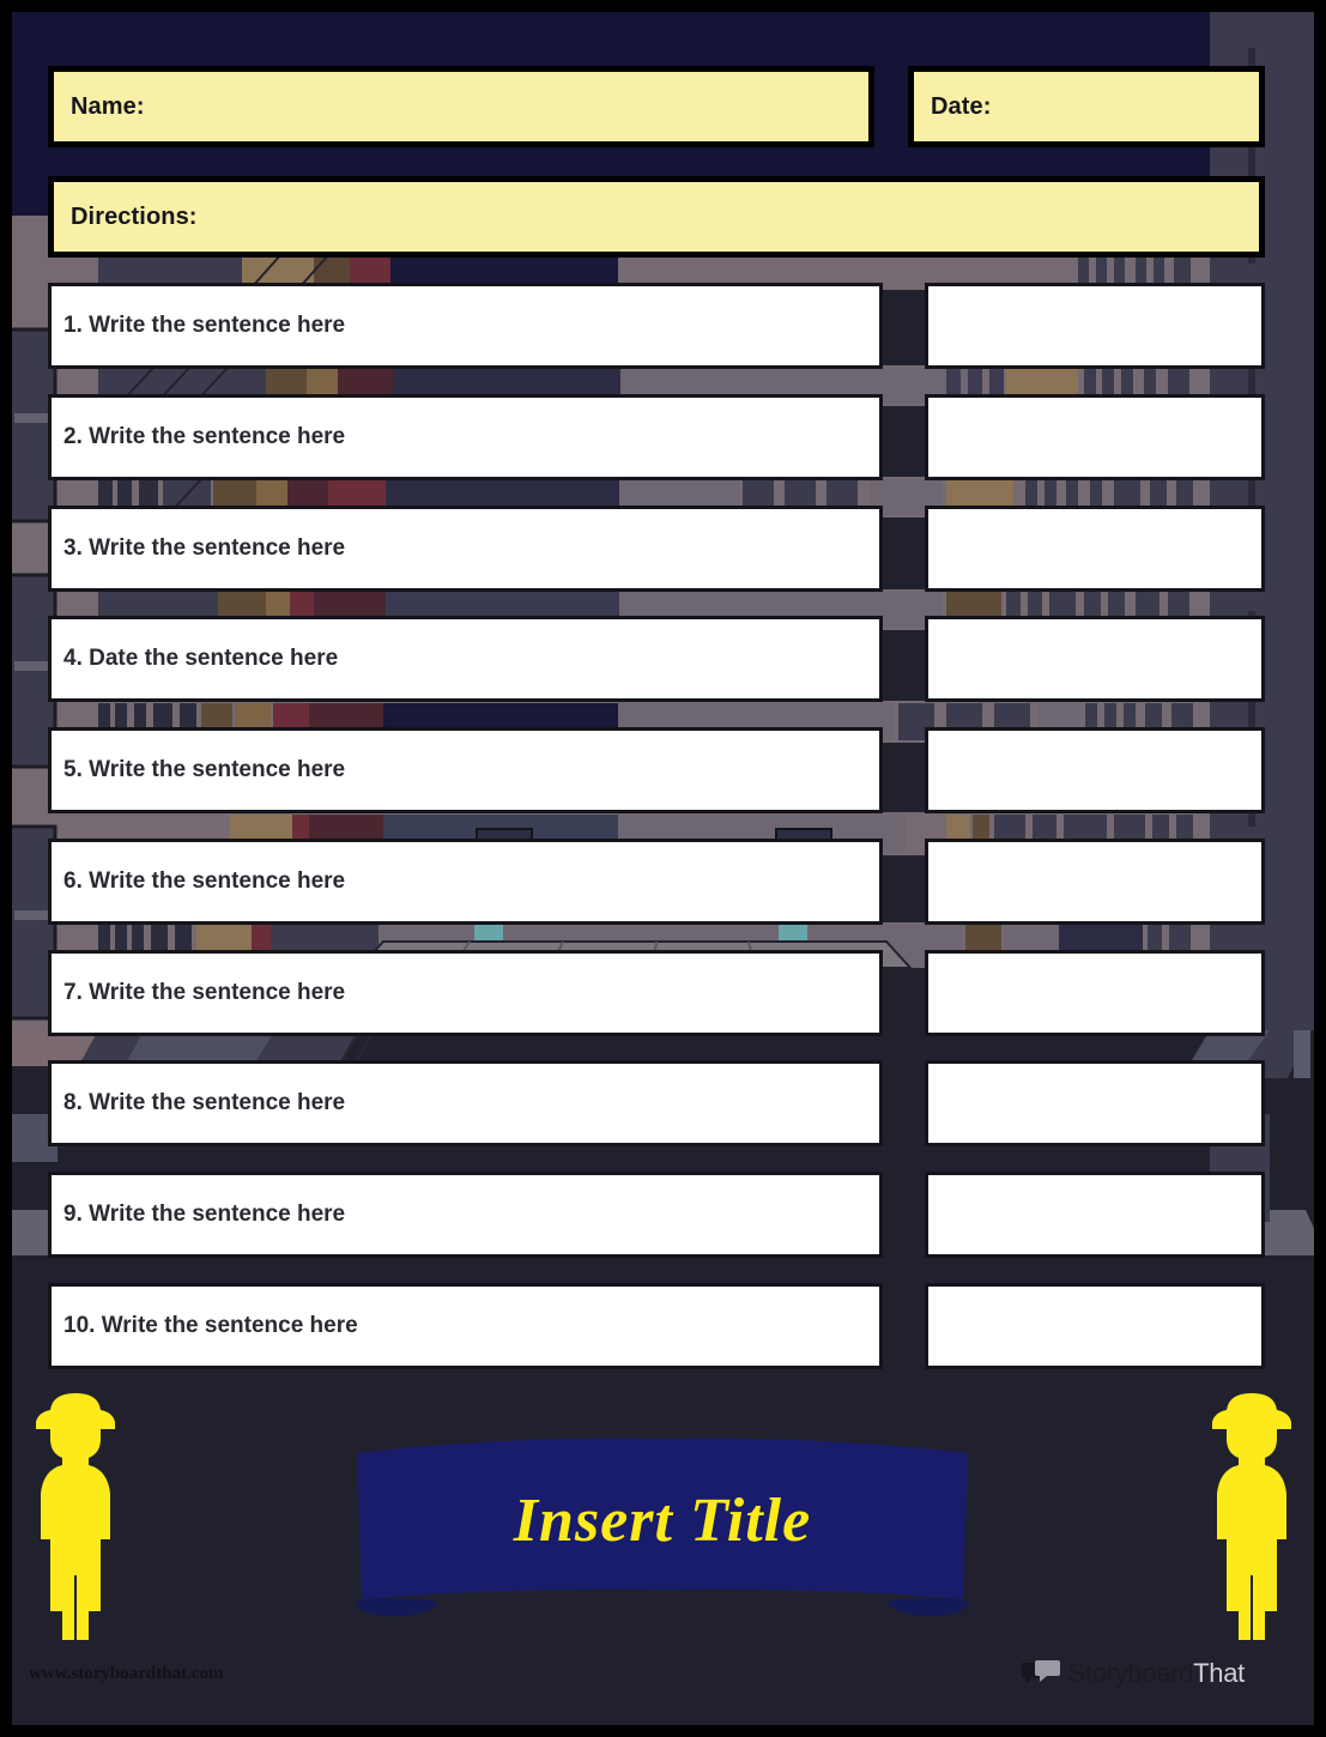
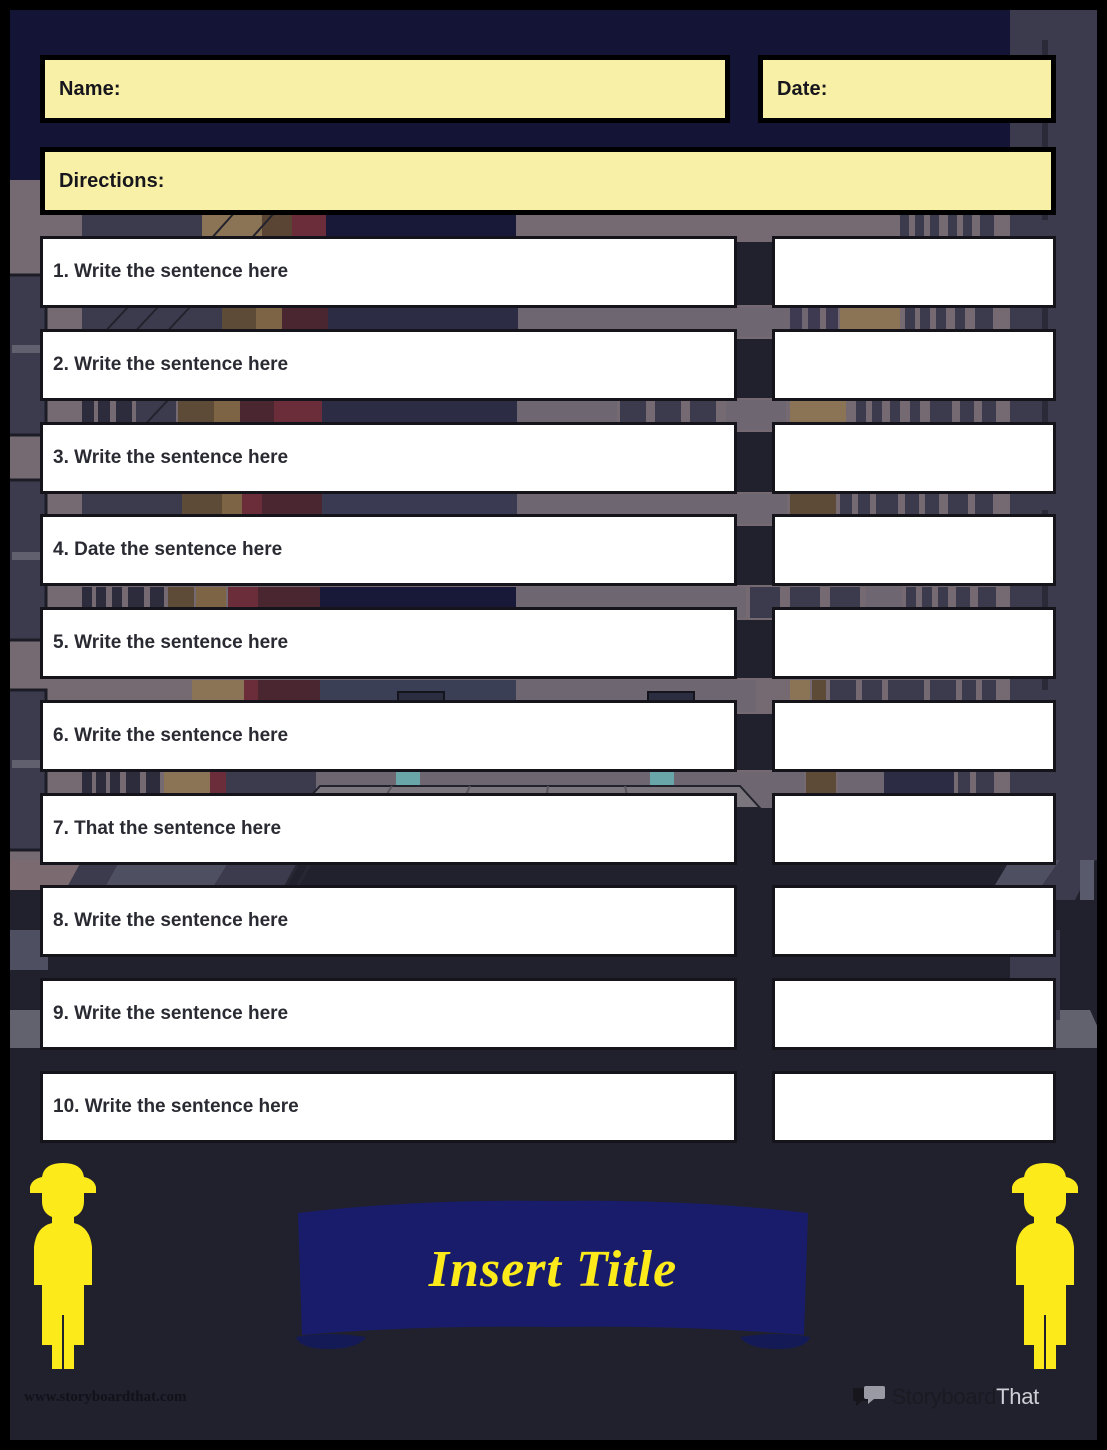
  Name:
  Date:
  Directions:
  1. Write the sentence here
  2. Write the sentence here
  3. Write the sentence here
  4. Date the sentence here
  5. Write the sentence here
  6. Write the sentence here
- 7. Write the sentence here
+ 7. That the sentence here
  8. Write the sentence here
  9. Write the sentence here
  10. Write the sentence here
  Insert Title
  StoryboardThat
